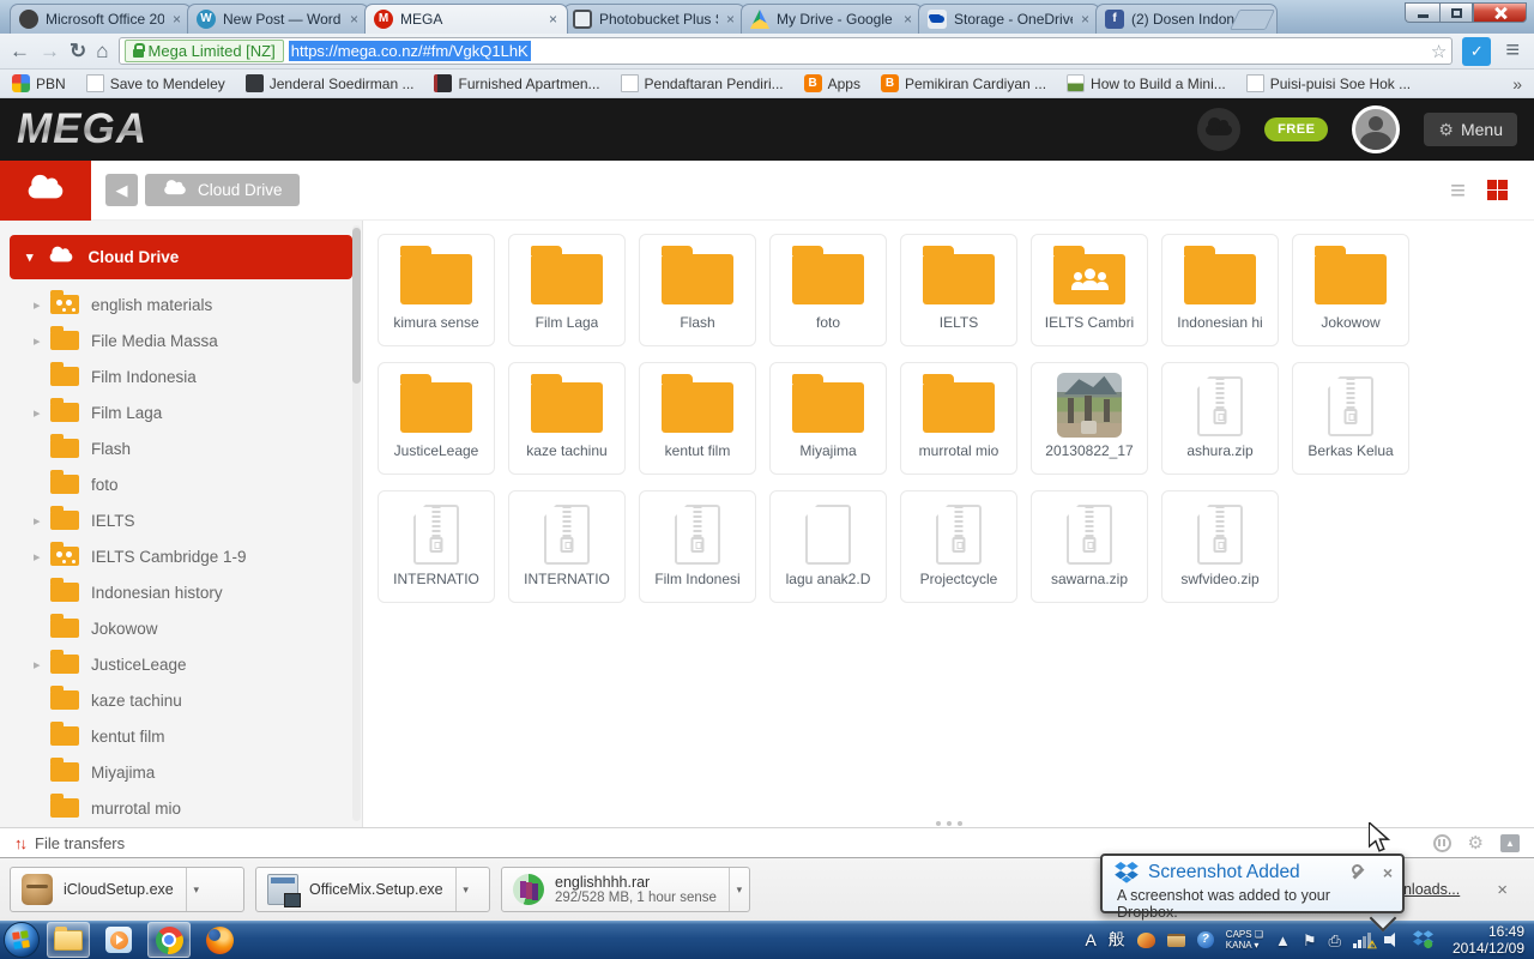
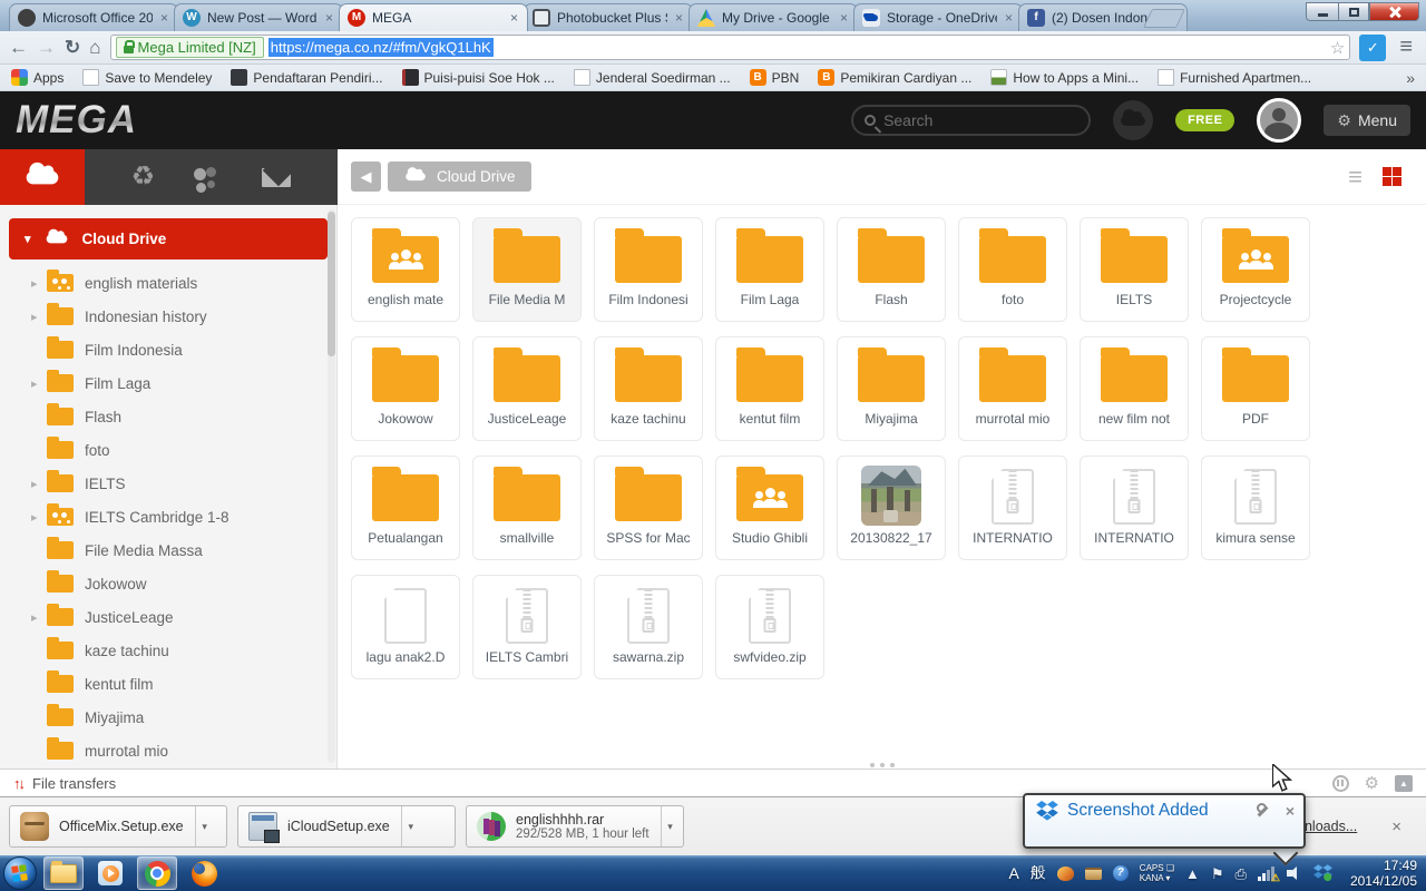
  Microsoft Office 20
  ×
  W
  New Post — Word
  ×
  M
  MEGA
  ×
  Photobucket Plus
  ×
  My Drive - Google
  ×
  Storage - OneDriv
  ×
  f
  (2) Dosen Indon
  ←
  →
  ↻
  ⌂
  Mega Limited [NZ]
  https://mega.co.nz/#fm/VgkQ1LhK
  ☆
  ✓
  ≡
- PBN
+ Apps
  Save to Mendeley
- Jenderal Soedirman ...
+ Pendaftaran Pendiri...
- Furnished Apartmen...
+ Puisi-puisi Soe Hok ...
- Pendaftaran Pendiri...
+ Jenderal Soedirman ...
  B
- Apps
+ PBN
  B
  Pemikiran Cardiyan ...
- How to Build a Mini...
+ How to Apps a Mini...
- Puisi-puisi Soe Hok ...
+ Furnished Apartmen...
  »
  MEGA
+ Search
  FREE
  ⚙
  Menu
+ ♻
  ◀
  Cloud Drive
  ≡
  ▾
  Cloud Drive
  ▸
  english materials
  ▸
- File Media Massa
+ Indonesian history
  Film Indonesia
  ▸
  Film Laga
  Flash
  foto
  ▸
  IELTS
  ▸
- IELTS Cambridge 1-9
+ IELTS Cambridge 1-8
- Indonesian history
+ File Media Massa
  Jokowow
  ▸
  JusticeLeage
  kaze tachinu
  kentut film
  Miyajima
  murrotal mio
+ english mate
+ File Media M
- kimura sense
+ Film Indonesi
  Film Laga
  Flash
  foto
  IELTS
- IELTS Cambri
+ Projectcycle
- Indonesian hi
  Jokowow
  JusticeLeage
  kaze tachinu
  kentut film
  Miyajima
  murrotal mio
+ new film not
+ PDF
+ Petualangan
+ smallville
+ SPSS for Mac
+ Studio Ghibli
  20130822_17
- ashura.zip
- Berkas Kelua
  INTERNATIO
  INTERNATIO
- Film Indonesi
+ kimura sense
  lagu anak2.D
- Projectcycle
+ IELTS Cambri
  sawarna.zip
  swfvideo.zip
  ↑↓
  File transfers
  ⚙
  ▲
- iCloudSetup.exe
+ OfficeMix.Setup.exe
  ▾
- OfficeMix.Setup.exe
+ iCloudSetup.exe
  ▾
  englishhhh.rar
- 292/528 MB, 1 hour sense
+ 292/528 MB, 1 hour left
  ▾
  ×
  Screenshot Added
  ×
- A screenshot was added to your Dropbox.
  A
  般
  ?
  CAPS ❏
  KANA ▾
  ▲
  ⚑
  ⎙
  ⚠
- 16:49
+ 17:49
- 2014/12/09
+ 2014/12/05
